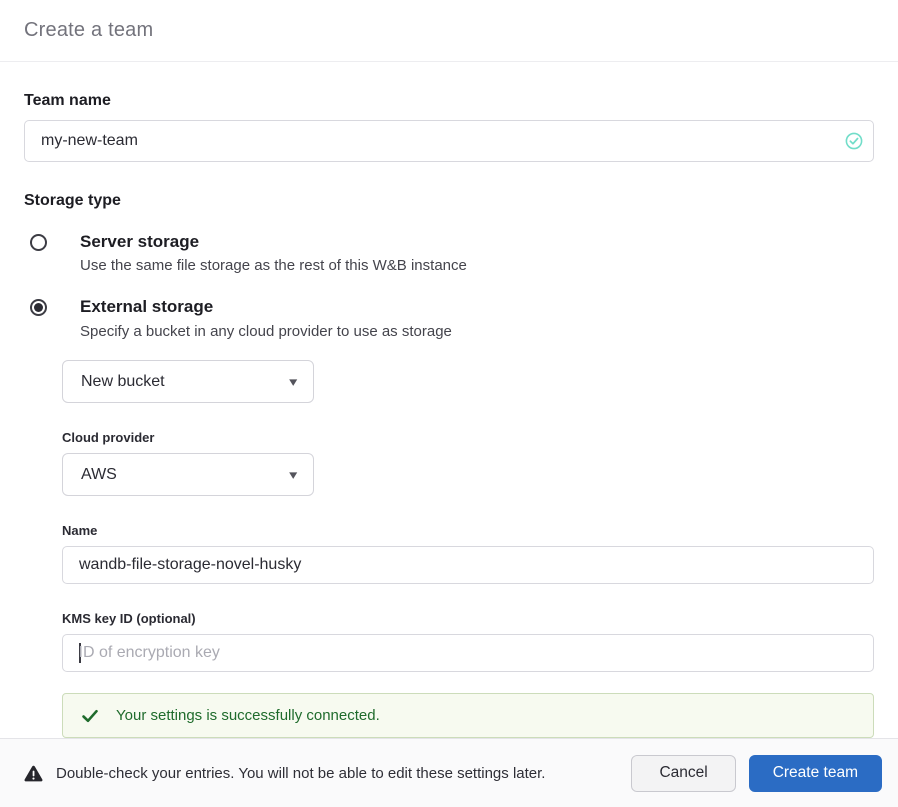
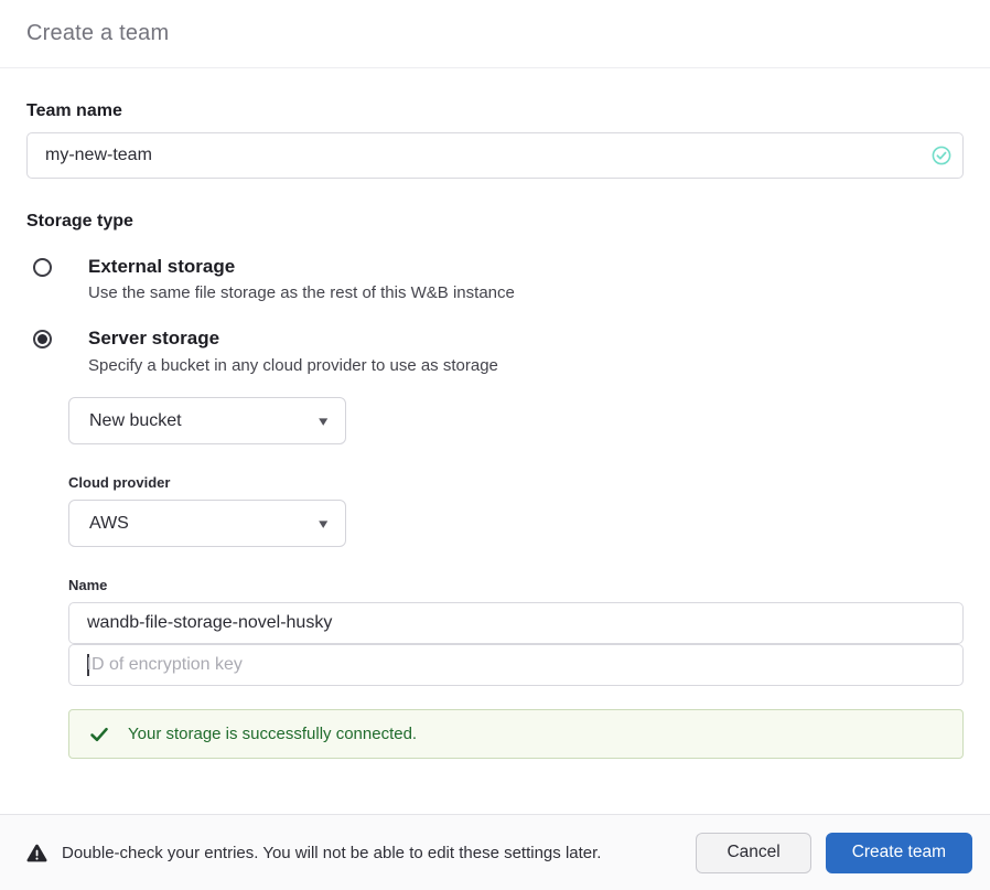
  Create a team
  Team name
  my-new-team
  Storage type
- Server storage
+ External storage
  Use the same file storage as the rest of this W&B instance
- External storage
+ Server storage
  Specify a bucket in any cloud provider to use as storage
  New bucket
  ▾
  Cloud provider
  AWS
  ▾
  Name
  wandb-file-storage-novel-husky
- KMS key ID (optional)
  ID of encryption key
- Your settings is successfully connected.
+ Your storage is successfully connected.
  Double-check your entries. You will not be able to edit these settings later.
  Cancel
  Create team
